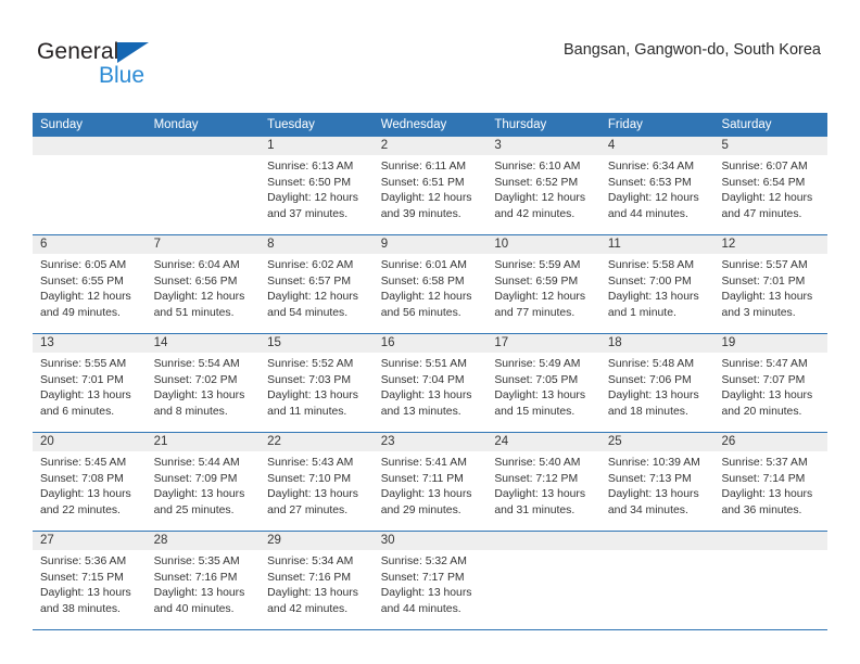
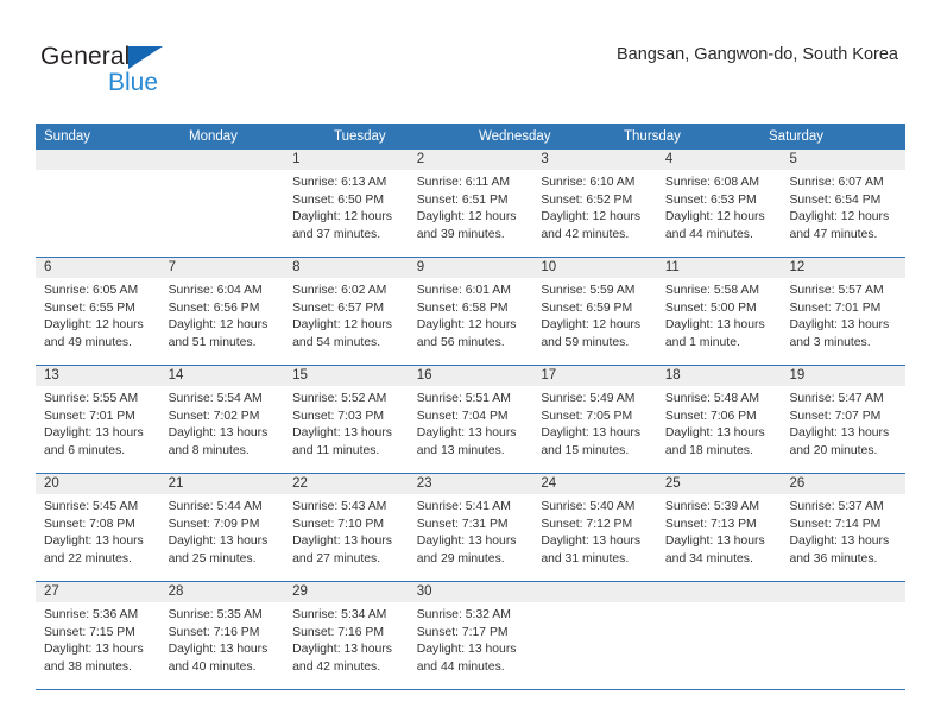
  General
  Blue
  Bangsan, Gangwon-do, South Korea
  Sunday
  Monday
  Tuesday
  Wednesday
  Thursday
- Friday
  Saturday
  1
  Sunrise: 6:13 AM
  Sunset: 6:50 PM
  Daylight: 12 hours
  and 37 minutes.
  2
  Sunrise: 6:11 AM
  Sunset: 6:51 PM
  Daylight: 12 hours
  and 39 minutes.
  3
  Sunrise: 6:10 AM
  Sunset: 6:52 PM
  Daylight: 12 hours
  and 42 minutes.
  4
- Sunrise: 6:34 AM
+ Sunrise: 6:08 AM
  Sunset: 6:53 PM
  Daylight: 12 hours
  and 44 minutes.
  5
  Sunrise: 6:07 AM
  Sunset: 6:54 PM
  Daylight: 12 hours
  and 47 minutes.
  6
  Sunrise: 6:05 AM
  Sunset: 6:55 PM
  Daylight: 12 hours
  and 49 minutes.
  7
  Sunrise: 6:04 AM
  Sunset: 6:56 PM
  Daylight: 12 hours
  and 51 minutes.
  8
  Sunrise: 6:02 AM
  Sunset: 6:57 PM
  Daylight: 12 hours
  and 54 minutes.
  9
  Sunrise: 6:01 AM
  Sunset: 6:58 PM
  Daylight: 12 hours
  and 56 minutes.
  10
  Sunrise: 5:59 AM
  Sunset: 6:59 PM
  Daylight: 12 hours
- and 77 minutes.
+ and 59 minutes.
  11
  Sunrise: 5:58 AM
- Sunset: 7:00 PM
+ Sunset: 5:00 PM
  Daylight: 13 hours
  and 1 minute.
  12
  Sunrise: 5:57 AM
  Sunset: 7:01 PM
  Daylight: 13 hours
  and 3 minutes.
  13
  Sunrise: 5:55 AM
  Sunset: 7:01 PM
  Daylight: 13 hours
  and 6 minutes.
  14
  Sunrise: 5:54 AM
  Sunset: 7:02 PM
  Daylight: 13 hours
  and 8 minutes.
  15
  Sunrise: 5:52 AM
  Sunset: 7:03 PM
  Daylight: 13 hours
  and 11 minutes.
  16
  Sunrise: 5:51 AM
  Sunset: 7:04 PM
  Daylight: 13 hours
  and 13 minutes.
  17
  Sunrise: 5:49 AM
  Sunset: 7:05 PM
  Daylight: 13 hours
  and 15 minutes.
  18
  Sunrise: 5:48 AM
  Sunset: 7:06 PM
  Daylight: 13 hours
  and 18 minutes.
  19
  Sunrise: 5:47 AM
  Sunset: 7:07 PM
  Daylight: 13 hours
  and 20 minutes.
  20
  Sunrise: 5:45 AM
  Sunset: 7:08 PM
  Daylight: 13 hours
  and 22 minutes.
  21
  Sunrise: 5:44 AM
  Sunset: 7:09 PM
  Daylight: 13 hours
  and 25 minutes.
  22
  Sunrise: 5:43 AM
  Sunset: 7:10 PM
  Daylight: 13 hours
  and 27 minutes.
  23
  Sunrise: 5:41 AM
- Sunset: 7:11 PM
+ Sunset: 7:31 PM
  Daylight: 13 hours
  and 29 minutes.
  24
  Sunrise: 5:40 AM
  Sunset: 7:12 PM
  Daylight: 13 hours
  and 31 minutes.
  25
- Sunrise: 10:39 AM
+ Sunrise: 5:39 AM
  Sunset: 7:13 PM
  Daylight: 13 hours
  and 34 minutes.
  26
  Sunrise: 5:37 AM
  Sunset: 7:14 PM
  Daylight: 13 hours
  and 36 minutes.
  27
  Sunrise: 5:36 AM
  Sunset: 7:15 PM
  Daylight: 13 hours
  and 38 minutes.
  28
  Sunrise: 5:35 AM
  Sunset: 7:16 PM
  Daylight: 13 hours
  and 40 minutes.
  29
  Sunrise: 5:34 AM
  Sunset: 7:16 PM
  Daylight: 13 hours
  and 42 minutes.
  30
  Sunrise: 5:32 AM
  Sunset: 7:17 PM
  Daylight: 13 hours
  and 44 minutes.
